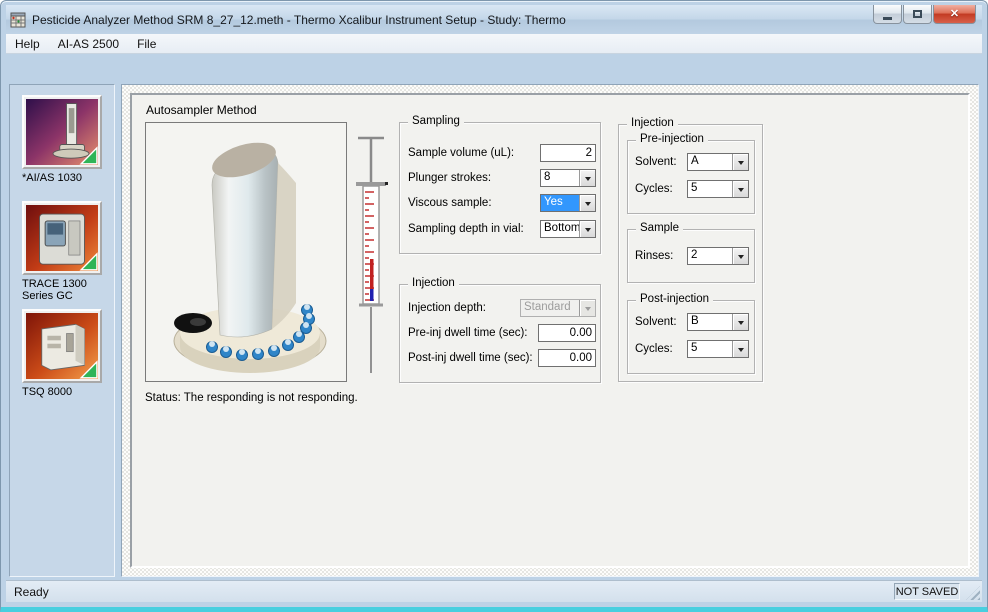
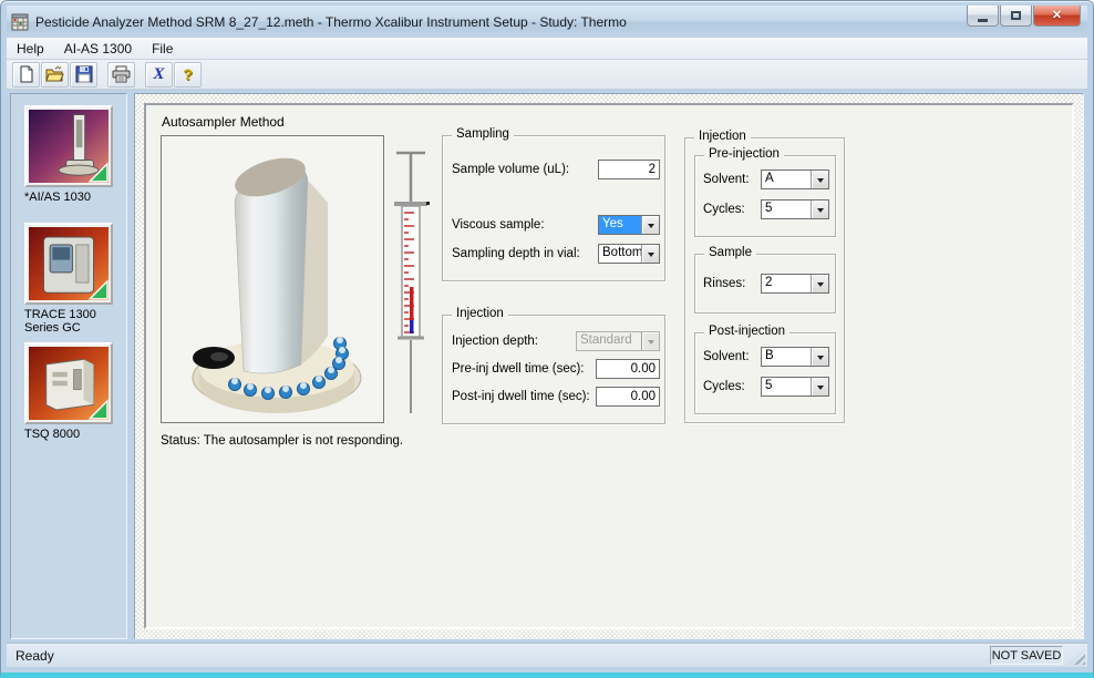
  Pesticide Analyzer Method SRM 8_27_12.meth - Thermo Xcalibur Instrument Setup - Study: Thermo
  ✕
  Help
- AI-AS 2500
+ AI-AS 1300
  File
+ X
+ ?
  *AI/AS 1030
  TRACE 1300 Series GC
  TSQ 8000
  Autosampler Method
- Status: The responding is not responding.
+ Status: The autosampler is not responding.
  Sampling
  Sample volume (uL):
  2
- Plunger strokes:
- 8
  Viscous sample:
  Yes
  Sampling depth in vial:
  Bottom
  Injection
  Injection depth:
  Standard
  Pre-inj dwell time (sec):
  0.00
  Post-inj dwell time (sec):
  0.00
  Injection
  Pre-injection
  Solvent:
  A
  Cycles:
  5
  Sample
  Rinses:
  2
  Post-injection
  Solvent:
  B
  Cycles:
  5
  Ready
  NOT SAVED
